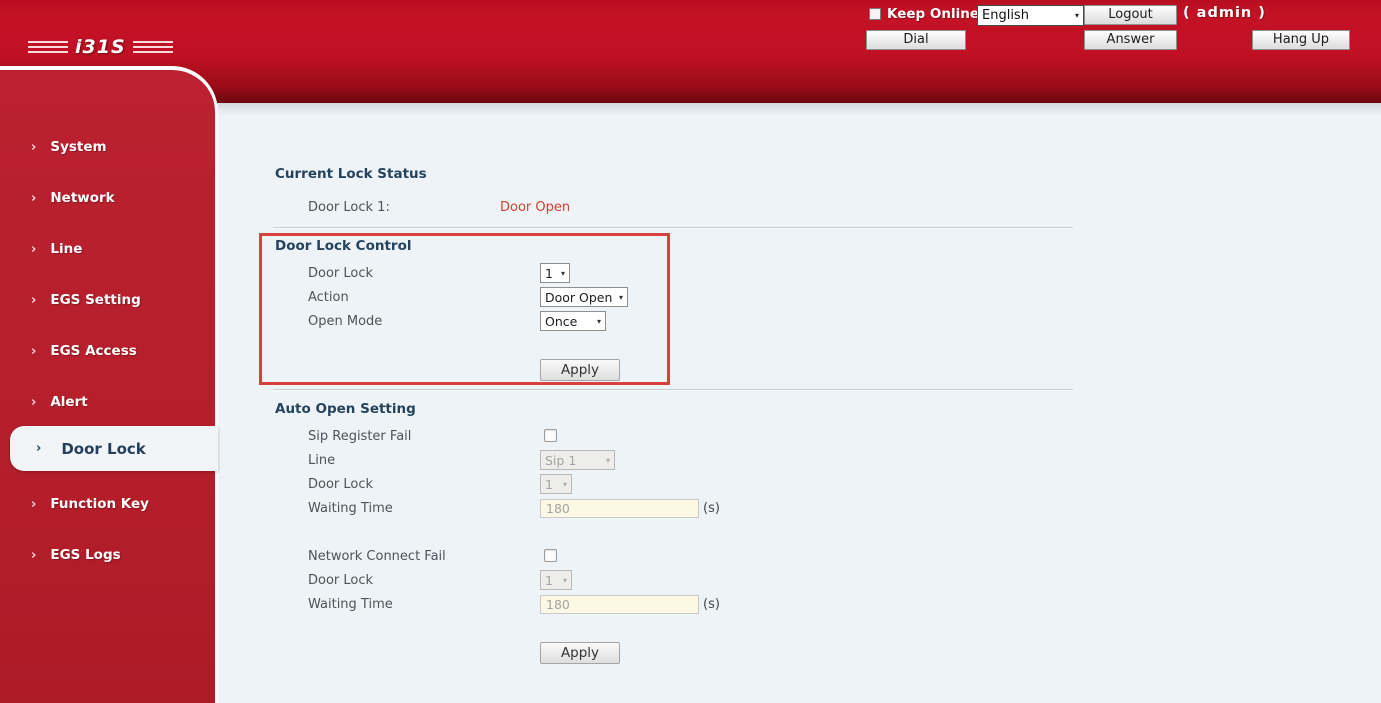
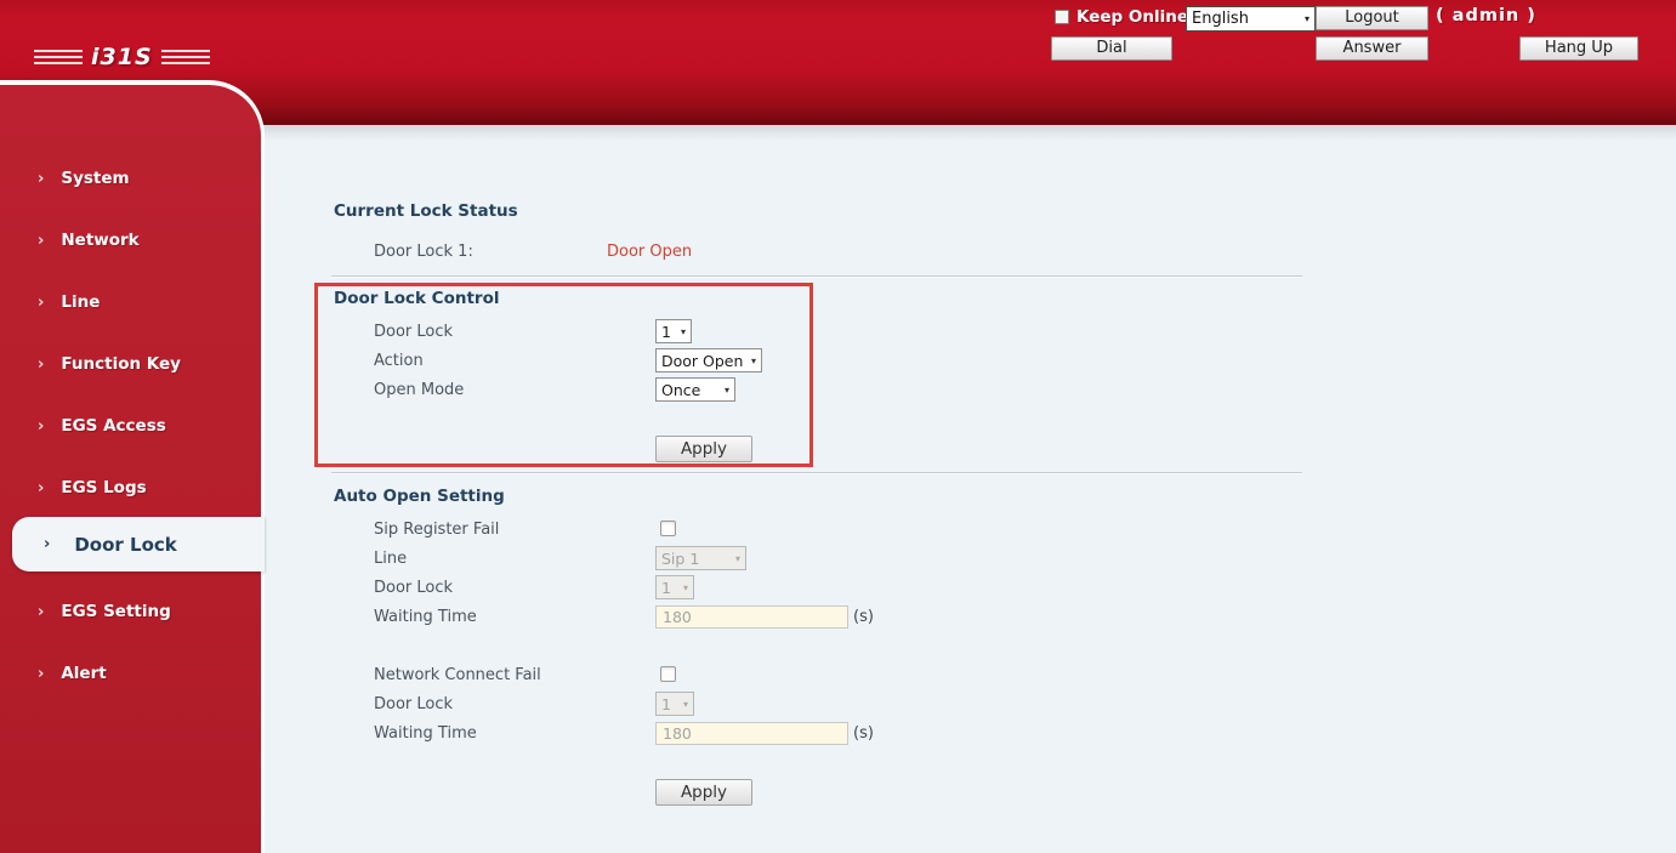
  i31S
  Keep Online
  English
  ▾
  Logout
  ( admin )
  Dial
  Answer
  Hang Up
  ›
  System
  ›
  Network
  ›
  Line
  ›
- EGS Setting
+ Function Key
  ›
  EGS Access
  ›
- Alert
+ EGS Logs
  ›
  Door Lock
  ›
- Function Key
+ EGS Setting
  ›
- EGS Logs
+ Alert
  Current Lock Status
  Door Lock 1:
  Door Open
  Door Lock Control
  Door Lock
  1
  ▾
  Action
  Door Open
  ▾
  Open Mode
  Once
  ▾
  Apply
  Auto Open Setting
  Sip Register Fail
  Line
  Sip 1
  ▾
  Door Lock
  1
  ▾
  Waiting Time
  180
  (s)
  Network Connect Fail
  Door Lock
  1
  ▾
  Waiting Time
  180
  (s)
  Apply
